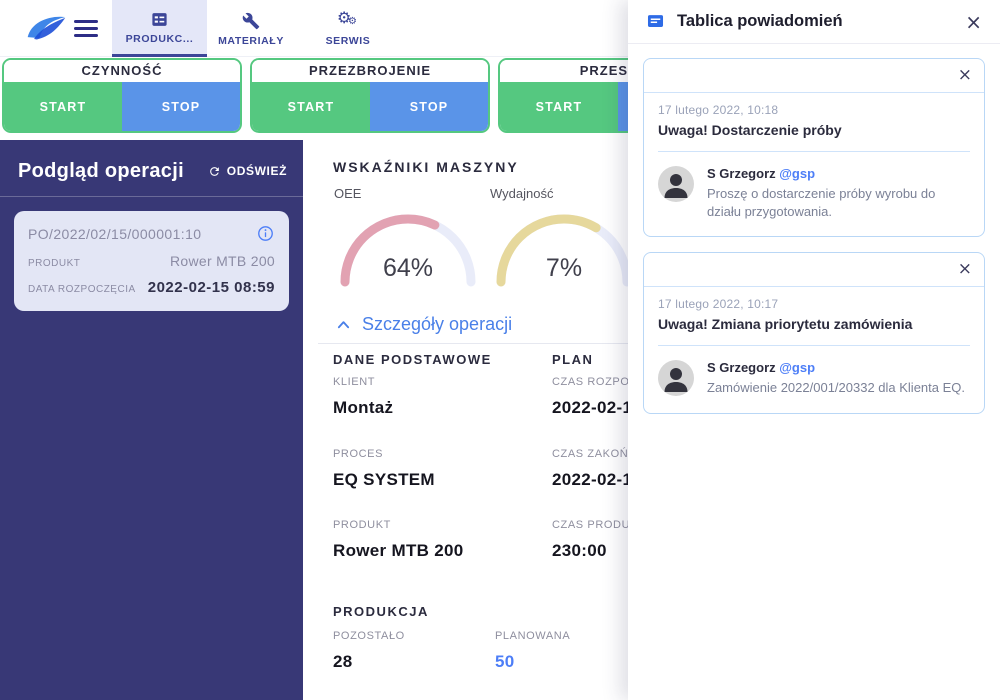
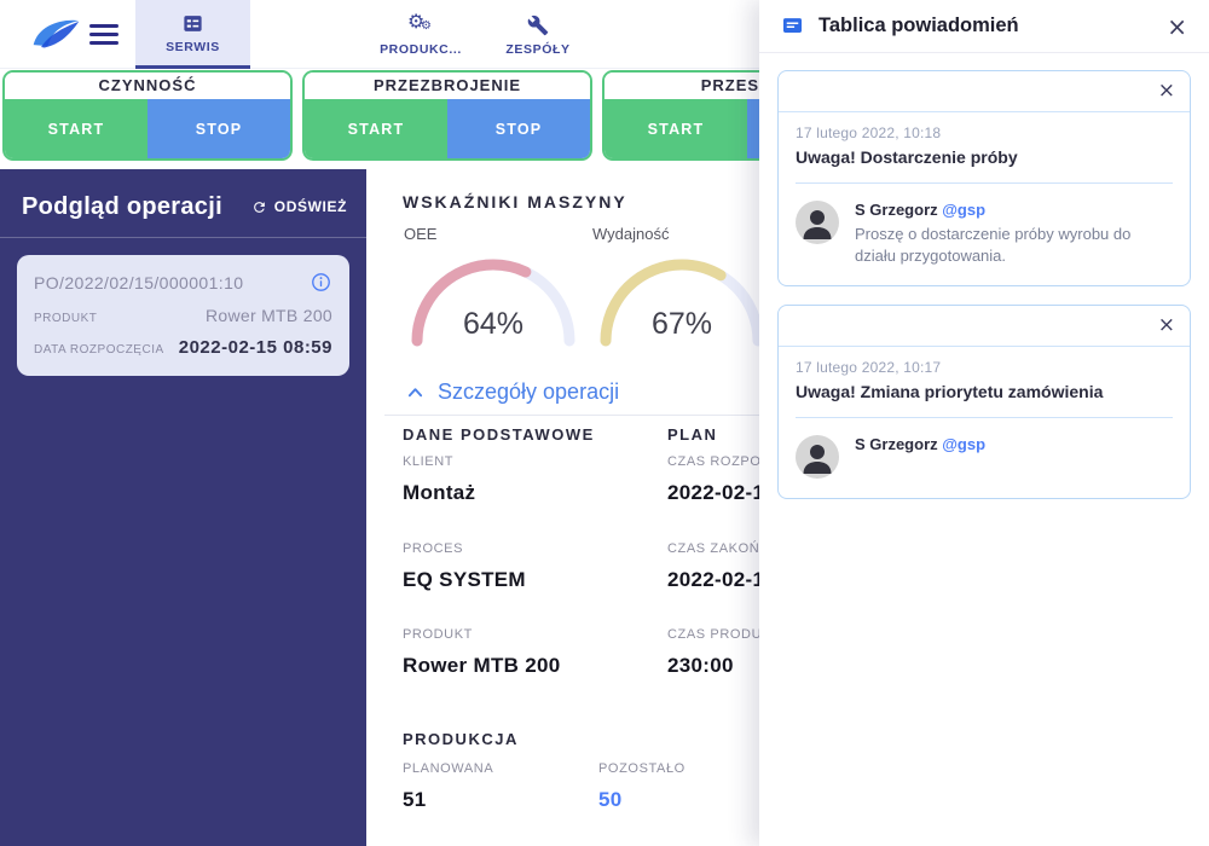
- PRODUKC...
+ SERWIS
- MATERIAŁY
  ⚙
  ⚙
- SERWIS
+ PRODUKC...
+ ZESPÓŁY
  CZYNNOŚĆ
  START
  STOP
  PRZEZBROJENIE
  START
  STOP
  START
  Podgląd operacji
  ODŚWIEŻ
  PO/2022/02/15/000001:10
  PRODUKT
  Rower MTB 200
  DATA ROZPOCZĘCIA
  2022-02-15 08:59
  WSKAŹNIKI MASZYNY
  OEE
  Wydajność
  64%
- 7%
+ 67%
  Szczegóły operacji
  DANE PODSTAWOWE
  PLAN
  KLIENT
  Montaż
  PROCES
  EQ SYSTEM
  PRODUKT
  Rower MTB 200
  2022-02-
  230:00
  PRODUKCJA
- POZOSTAŁO
+ PLANOWANA
- 28
+ 51
- PLANOWANA
+ POZOSTAŁO
  50
  Tablica powiadomień
  ×
  ×
  17 lutego 2022, 10:18
  Uwaga! Dostarczenie próby
  S Grzegorz @gsp
  Proszę o dostarczenie próby wyrobu do działu przygotowania.
  ×
  17 lutego 2022, 10:17
  Uwaga! Zmiana priorytetu zamówienia
  S Grzegorz @gsp
- Zamówienie 2022/001/20332 dla Klienta EQ.
